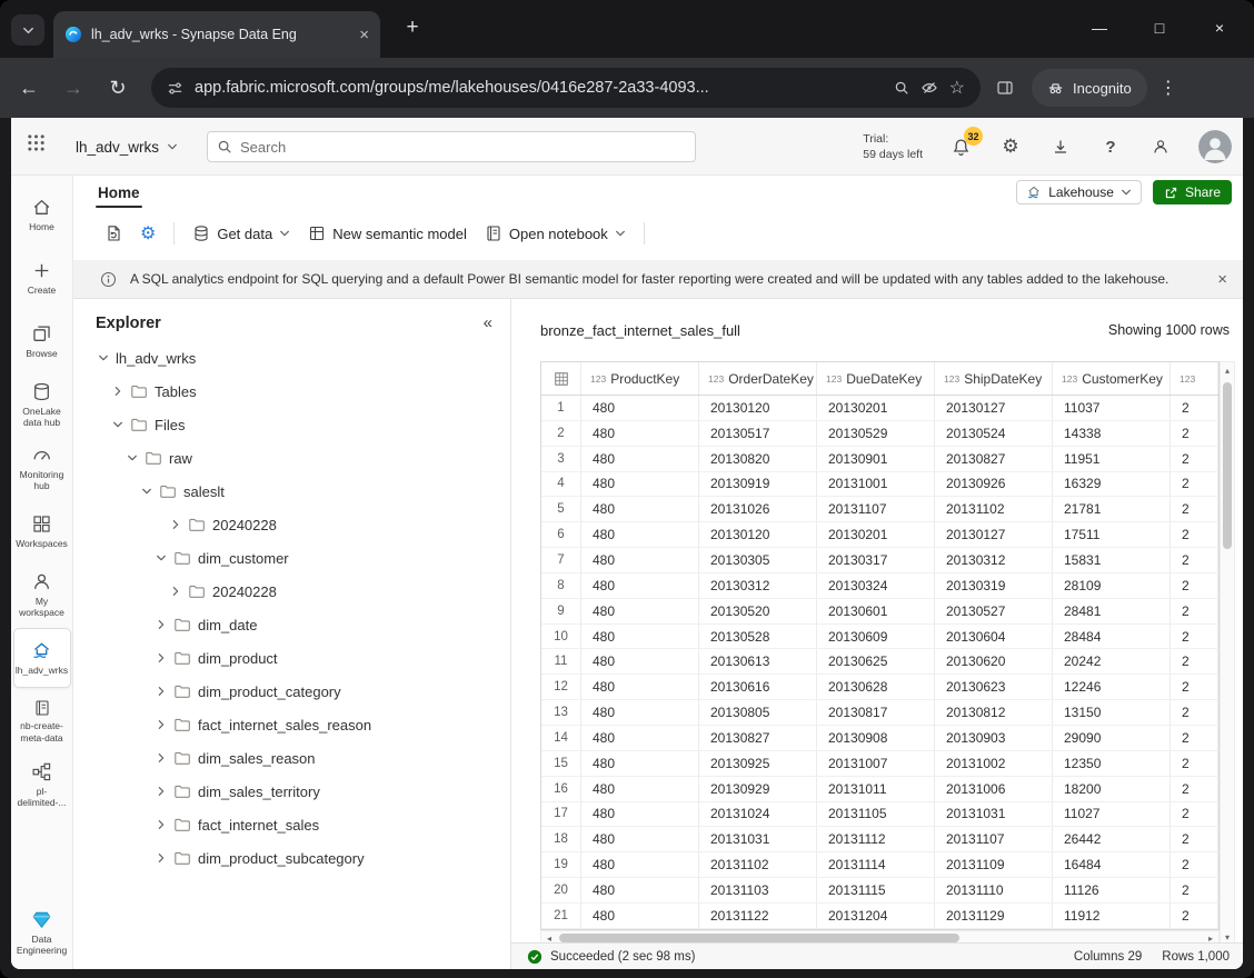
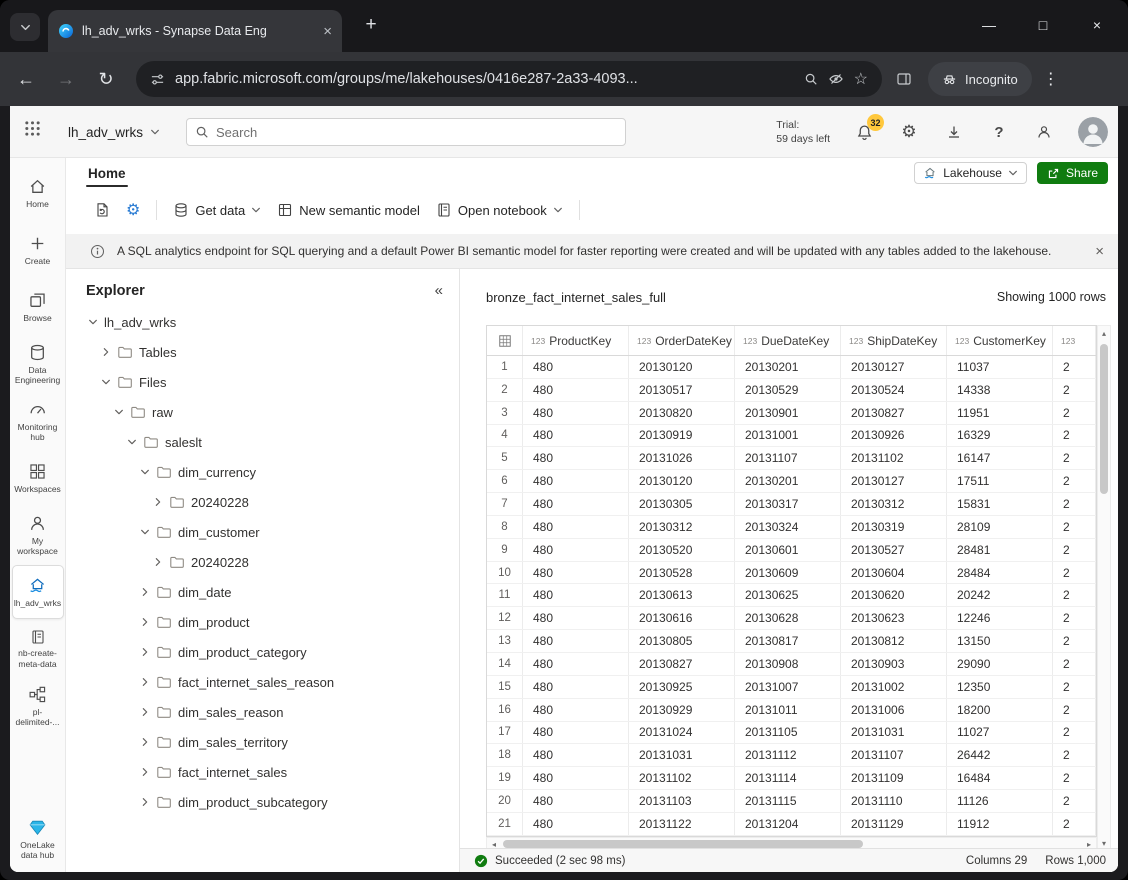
  lh_adv_wrks - Synapse Data Eng
  ×
  +
  —
  □
  ×
  ←
  →
  ↻
  app.fabric.microsoft.com/groups/me/lakehouses/0416e287-2a33-4093...
  ☆
  Incognito
  ⋮
  lh_adv_wrks
  Search
  Trial:
  59 days left
  32
  ⚙
  ?
  Home
  Create
  Browse
- OneLake data hub
+ Data Engineering
  Monitoring hub
  Workspaces
  My workspace
  lh_adv_wrks
  nb-create-meta-data
  pl-delimited-...
- Data Engineering
+ OneLake data hub
  Home
  Lakehouse
  Share
  ⚙
  Get data
  New semantic model
  Open notebook
  A SQL analytics endpoint for SQL querying and a default Power BI semantic model for faster reporting were created and will be updated with any tables added to the lakehouse.
  ×
  Explorer
  «
  lh_adv_wrks
  Tables
  Files
  raw
  saleslt
+ dim_currency
  20240228
  dim_customer
  20240228
  dim_date
  dim_product
  dim_product_category
  fact_internet_sales_reason
  dim_sales_reason
  dim_sales_territory
  fact_internet_sales
  dim_product_subcategory
  bronze_fact_internet_sales_full
  Showing 1000 rows
  123
  ProductKey
  123
  OrderDateKey
  123
  DueDateKey
  123
  ShipDateKey
  123
  CustomerKey
  123
  1
  480
  20130120
  20130201
  20130127
  11037
  2
  2
  480
  20130517
  20130529
  20130524
  14338
  2
  3
  480
  20130820
  20130901
  20130827
  11951
  2
  4
  480
  20130919
  20131001
  20130926
  16329
  2
  5
  480
  20131026
  20131107
  20131102
- 21781
+ 16147
  2
  6
  480
  20130120
  20130201
  20130127
  17511
  2
  7
  480
  20130305
  20130317
  20130312
  15831
  2
  8
  480
  20130312
  20130324
  20130319
  28109
  2
  9
  480
  20130520
  20130601
  20130527
  28481
  2
  10
  480
  20130528
  20130609
  20130604
  28484
  2
  11
  480
  20130613
  20130625
  20130620
  20242
  2
  12
  480
  20130616
  20130628
  20130623
  12246
  2
  13
  480
  20130805
  20130817
  20130812
  13150
  2
  14
  480
  20130827
  20130908
  20130903
  29090
  2
  15
  480
  20130925
  20131007
  20131002
  12350
  2
  16
  480
  20130929
  20131011
  20131006
  18200
  2
  17
  480
  20131024
  20131105
  20131031
  11027
  2
  18
  480
  20131031
  20131112
  20131107
  26442
  2
  19
  480
  20131102
  20131114
  20131109
  16484
  2
  20
  480
  20131103
  20131115
  20131110
  11126
  2
  21
  480
  20131122
  20131204
  20131129
  11912
  2
  ▴
  ▾
  ◂
  ▸
  Succeeded (2 sec 98 ms)
  Columns 29
  Rows 1,000
